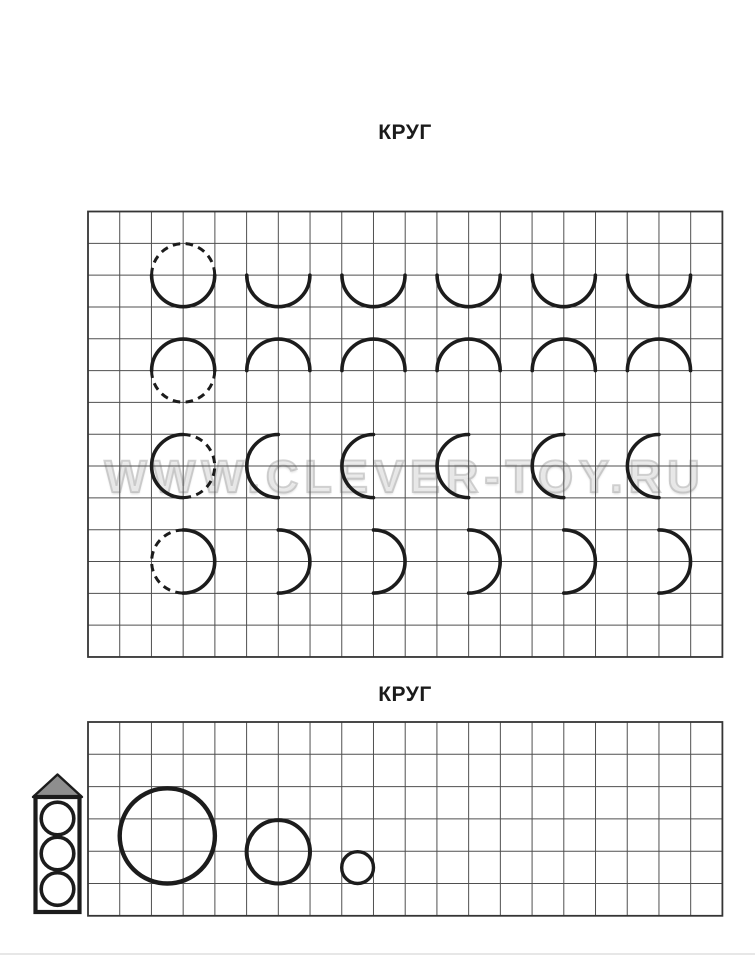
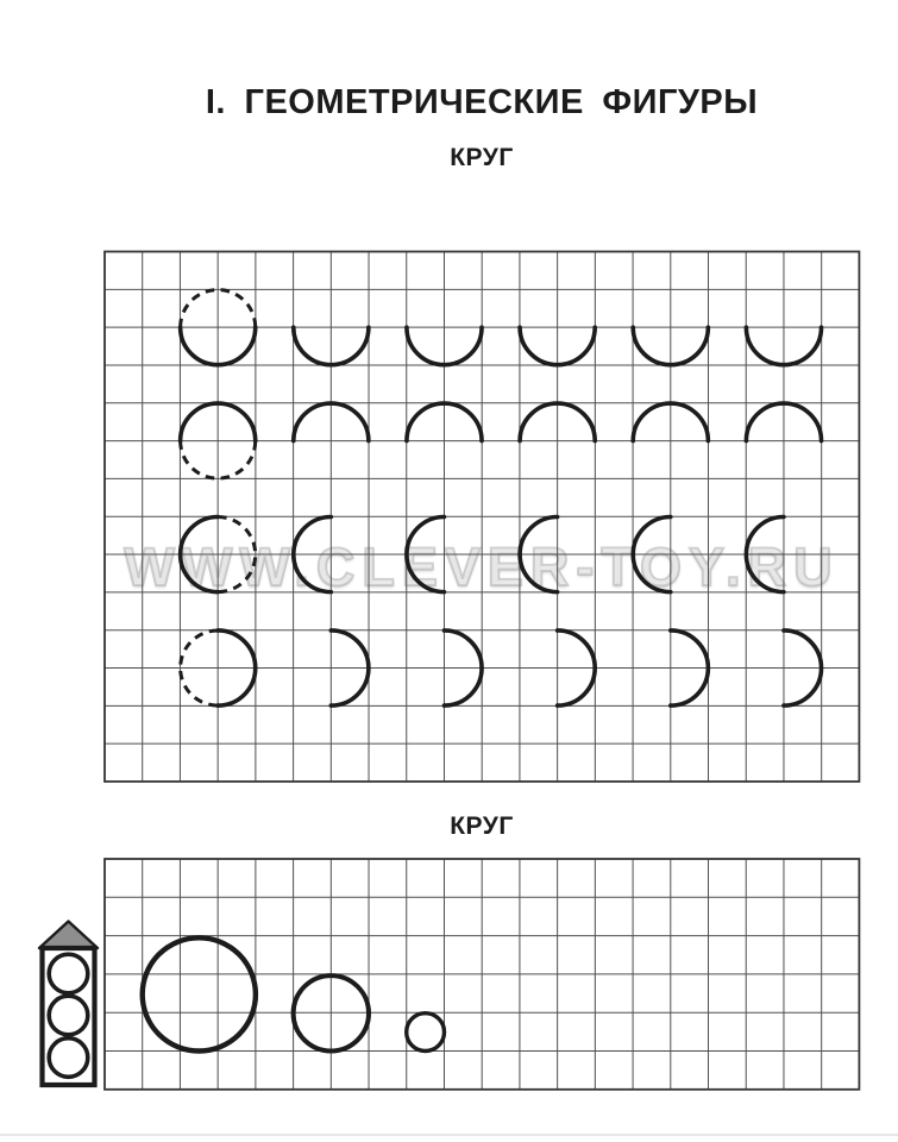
+ I. ГЕОМЕТРИЧЕСКИЕ ФИГУРЫ
  КРУГ
  WWW.CLEVER-TOY.RU
  КРУГ
